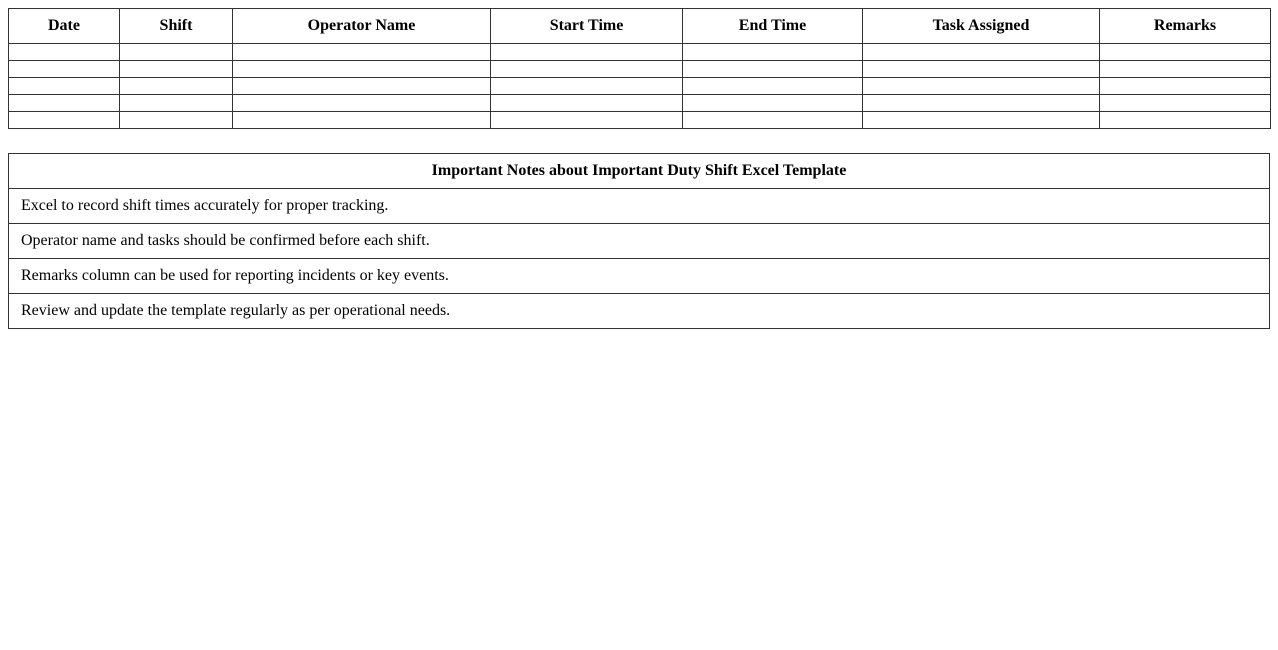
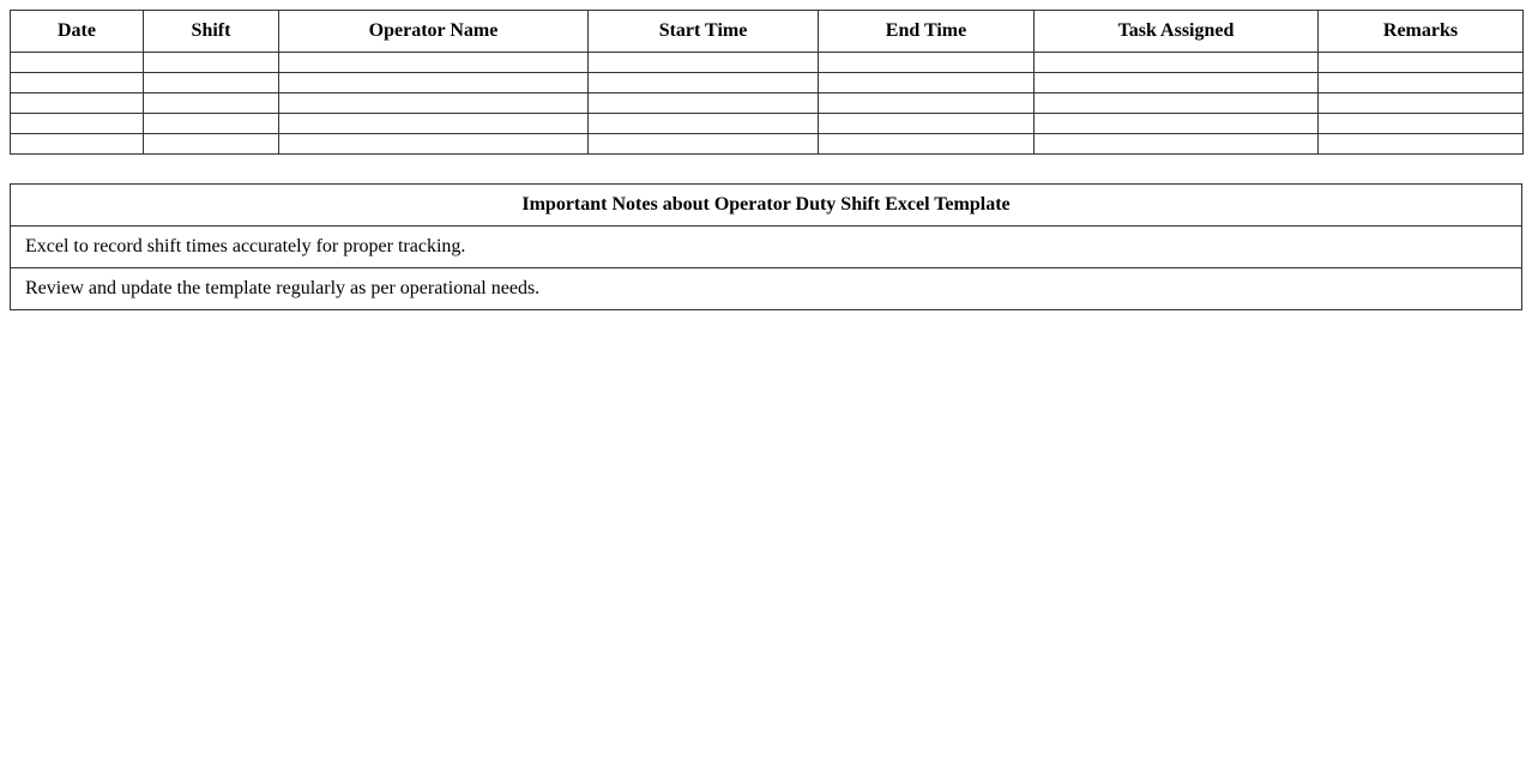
  Date	Shift	Operator Name	Start Time	End Time	Task Assigned	Remarks
- Important Notes about Important Duty Shift Excel Template
+ Important Notes about Operator Duty Shift Excel Template
  Excel to record shift times accurately for proper tracking.
- Operator name and tasks should be confirmed before each shift.
- Remarks column can be used for reporting incidents or key events.
  Review and update the template regularly as per operational needs.
